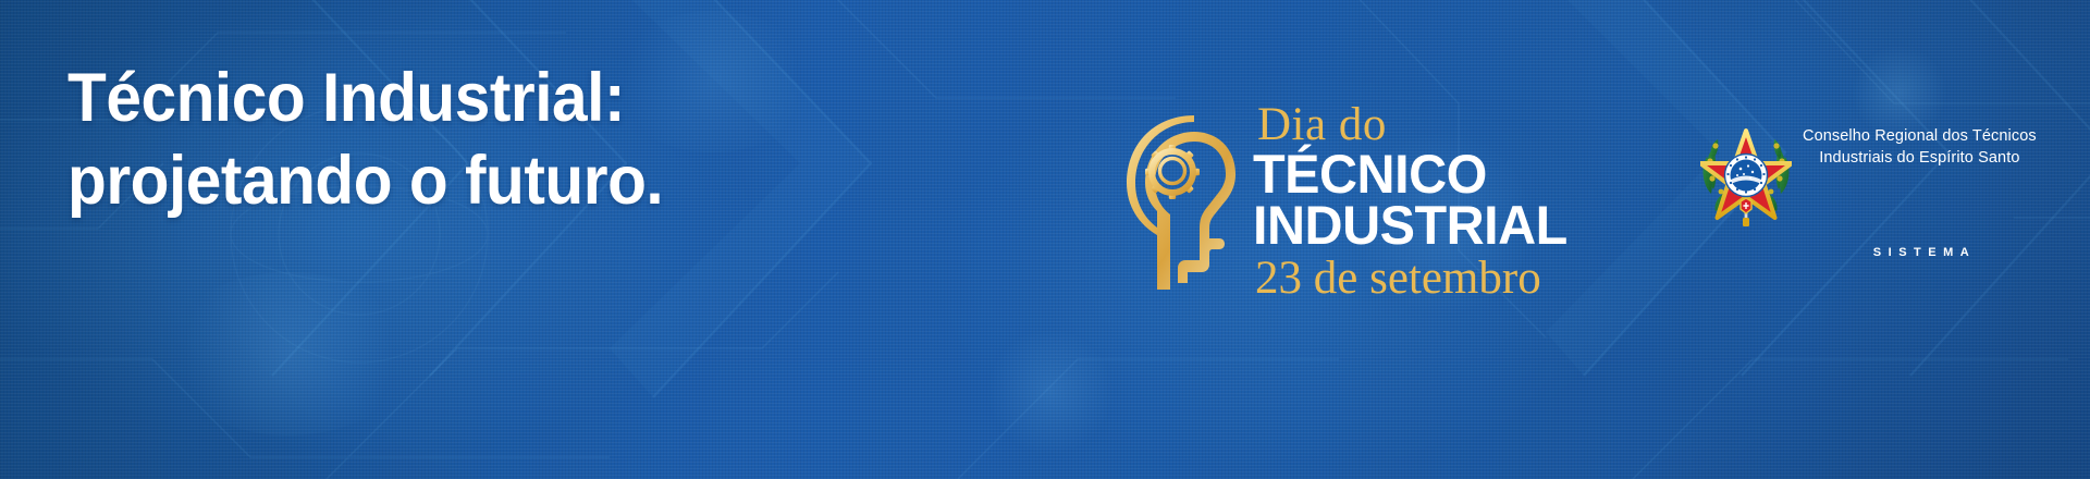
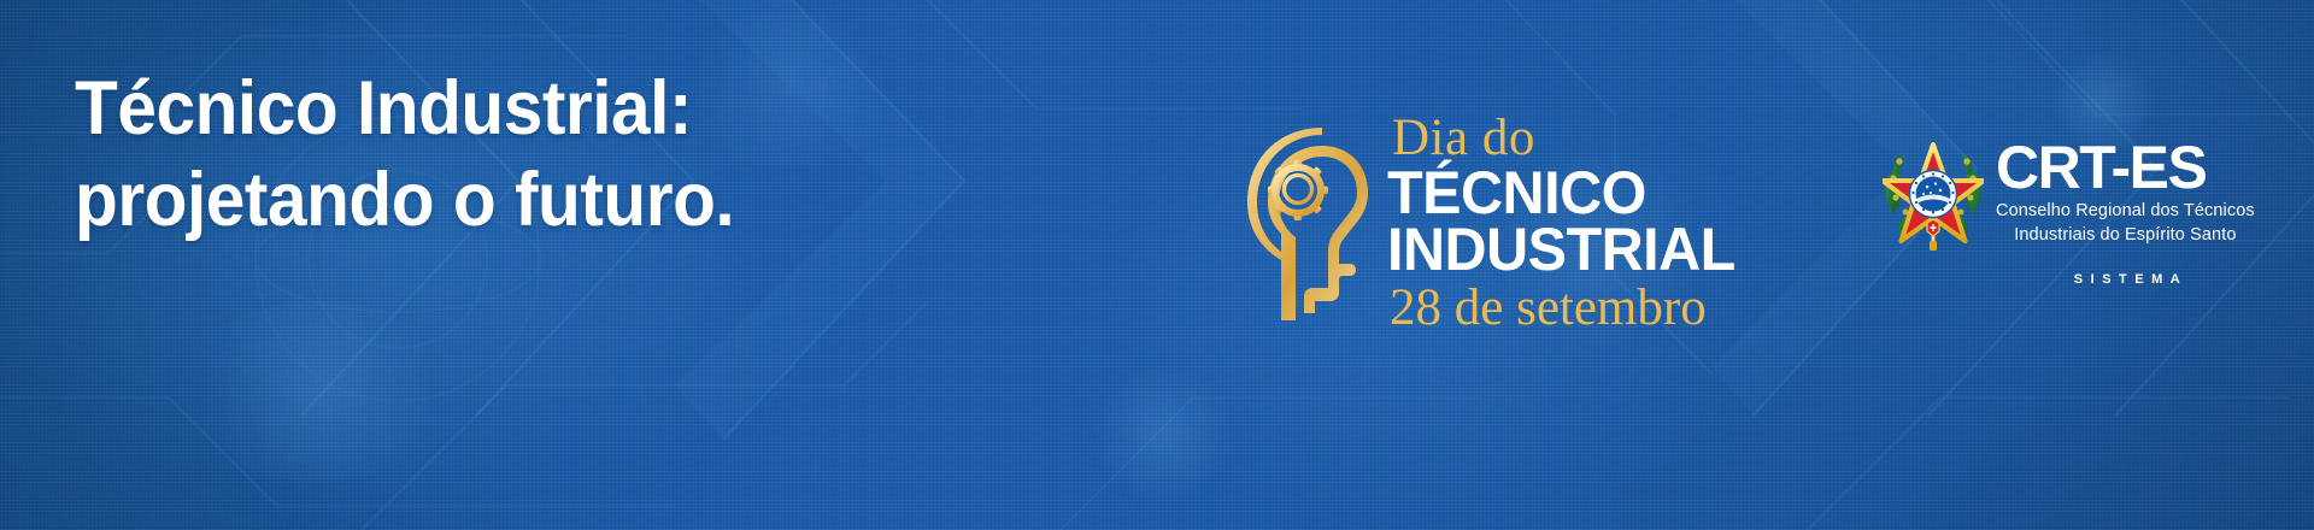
  Técnico Industrial:
  projetando o futuro.
  Dia do
  TÉCNICO
  INDUSTRIAL
- 23 de setembro
+ 28 de setembro
+ CRT-ES
  Conselho Regional dos Técnicos
  Industriais do Espírito Santo
  SISTEMA
